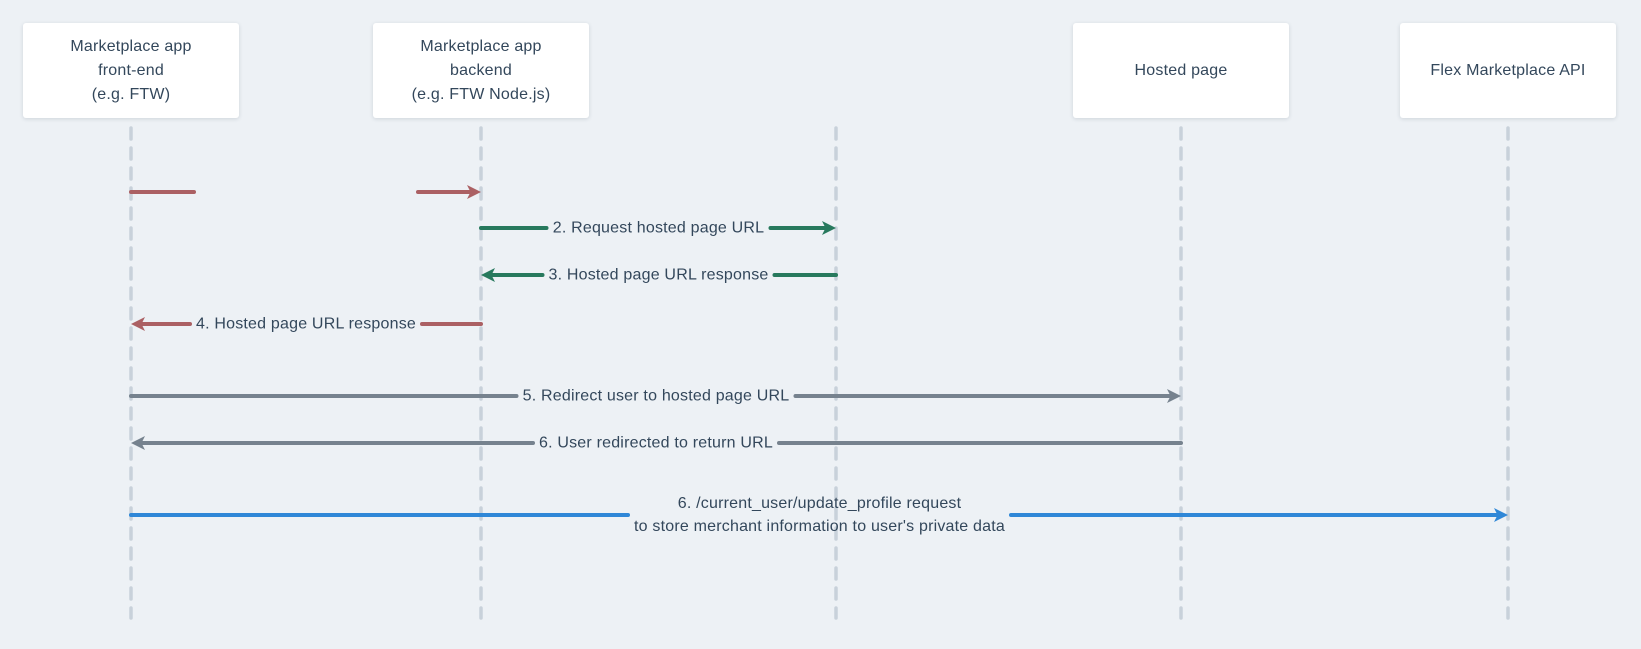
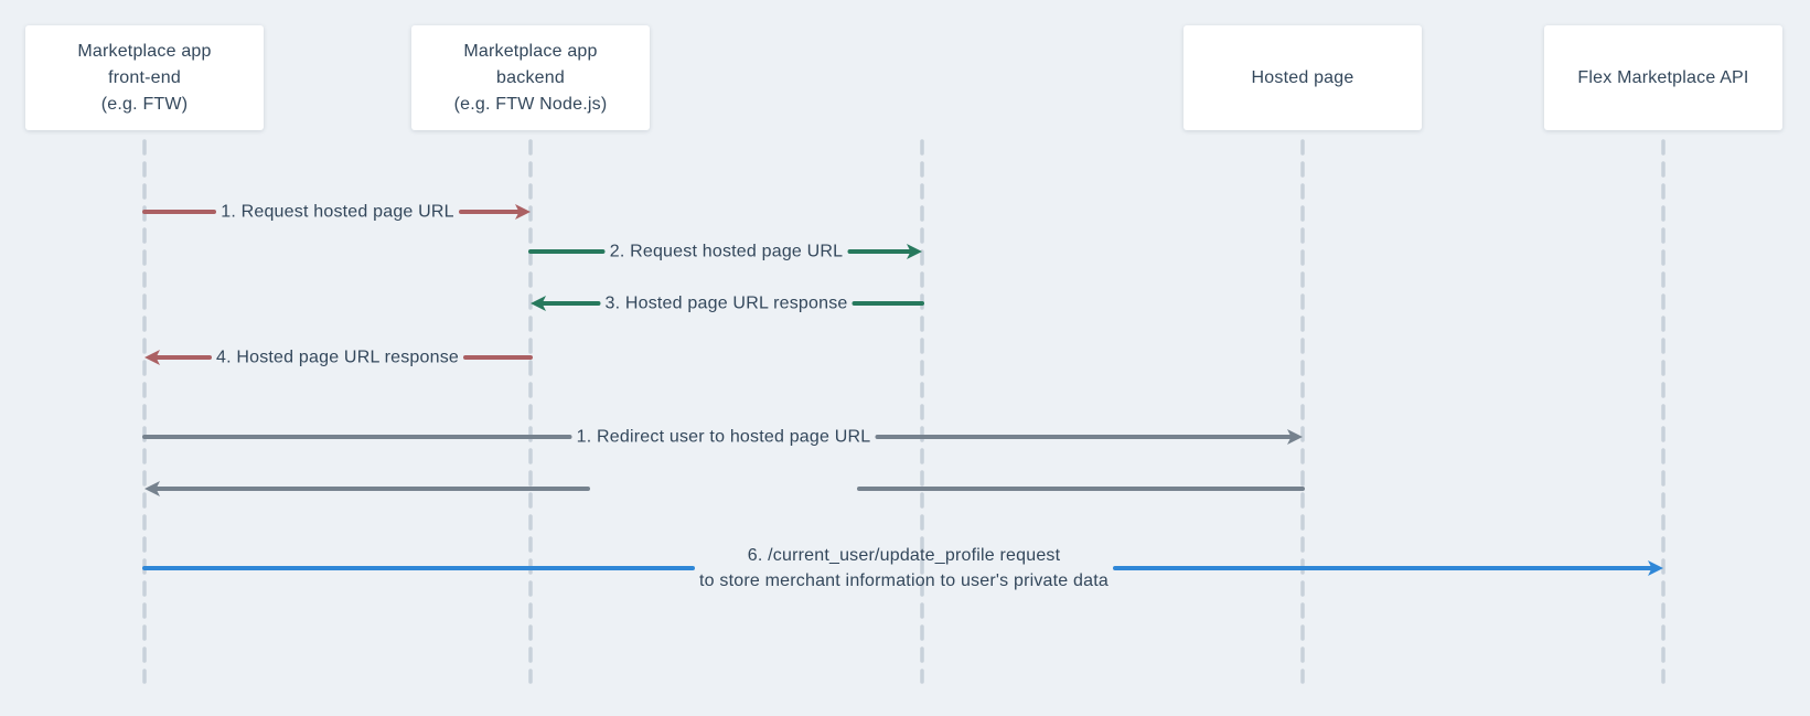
+ 1. Request hosted page URL
  2. Request hosted page URL
  3. Hosted page URL response
  4. Hosted page URL response
- 5. Redirect user to hosted page URL
+ 1. Redirect user to hosted page URL
- 6. User redirected to return URL
  6. /current_user/update_profile request
  to store merchant information to user's private data
  Marketplace app
  front-end
  (e.g. FTW)
  Marketplace app
  backend
  (e.g. FTW Node.js)
  Hosted page
  Flex Marketplace API
